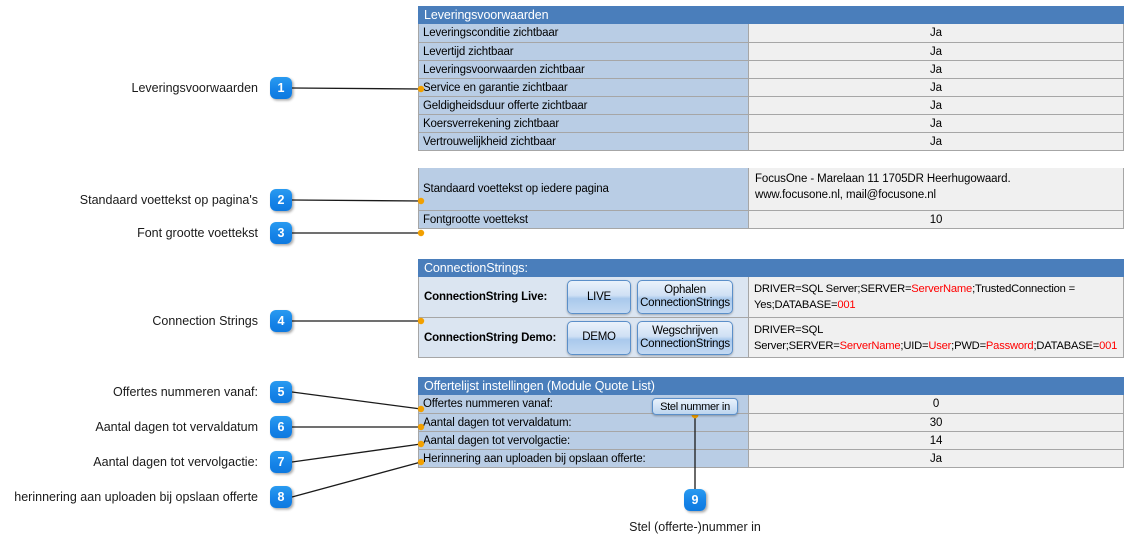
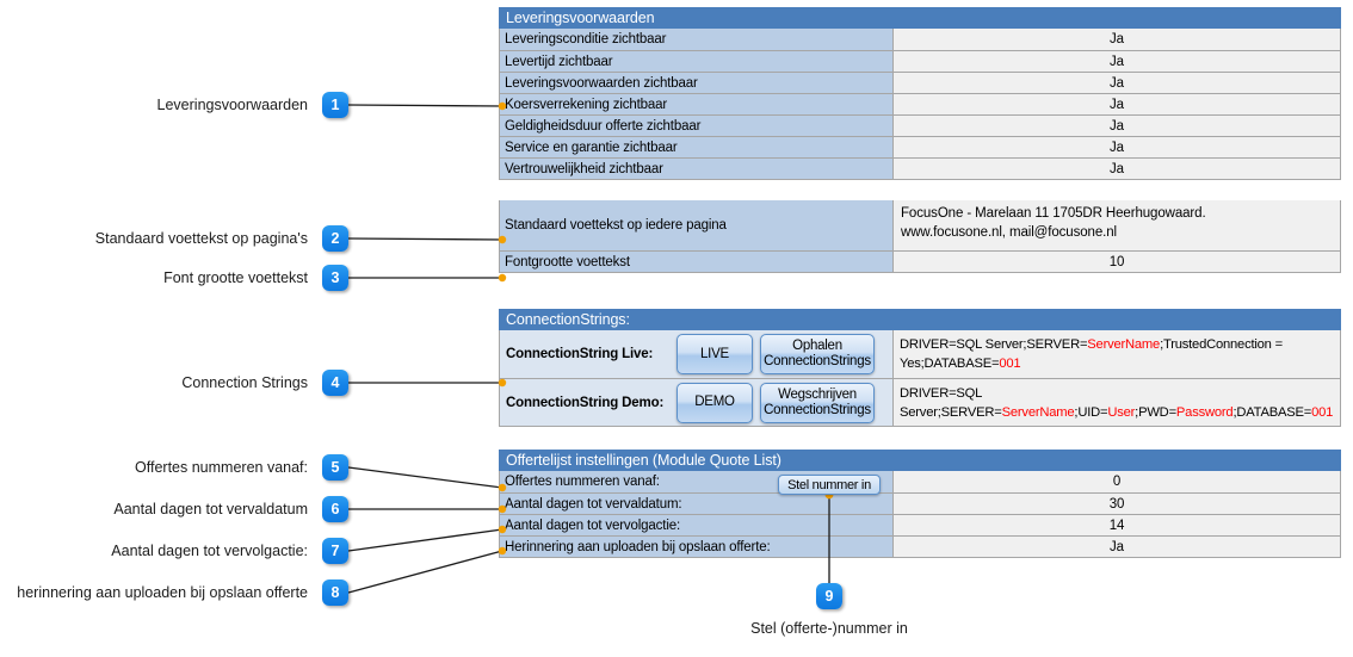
  Leveringsvoorwaarden
  Leveringsconditie zichtbaar
  Ja
  Levertijd zichtbaar
  Ja
  Leveringsvoorwaarden zichtbaar
  Ja
- Service en garantie zichtbaar
+ Koersverrekening zichtbaar
  Ja
  Geldigheidsduur offerte zichtbaar
  Ja
- Koersverrekening zichtbaar
+ Service en garantie zichtbaar
  Ja
  Vertrouwelijkheid zichtbaar
  Ja
  Standaard voettekst op iedere pagina
  FocusOne - Marelaan 11 1705DR Heerhugowaard.
  www.focusone.nl, mail@focusone.nl
  Fontgrootte voettekst
  10
  ConnectionStrings:
  ConnectionString Live:
  LIVE
  Ophalen ConnectionStrings
  DRIVER=SQL Server;SERVER=ServerName;TrustedConnection = Yes;DATABASE=001
  ConnectionString Demo:
  DEMO
  Wegschrijven ConnectionStrings
  DRIVER=SQL Server;SERVER=ServerName;UID=User;PWD=Password;DATABASE=001
  Offertelijst instellingen (Module Quote List)
  Offertes nummeren vanaf:
  0
  Aantal dagen tot vervaldatum:
  30
  Aantal dagen tot vervolgactie:
  14
  Herinnering aan uploaden bij opslaan offerte:
  Ja
  Stel nummer in
  Leveringsvoorwaarden
  Standaard voettekst op pagina's
  Font grootte voettekst
  Connection Strings
  Offertes nummeren vanaf:
  Aantal dagen tot vervaldatum
  Aantal dagen tot vervolgactie:
  herinnering aan uploaden bij opslaan offerte
  Stel (offerte-)nummer in
  1
  2
  3
  4
  5
  6
  7
  8
  9
